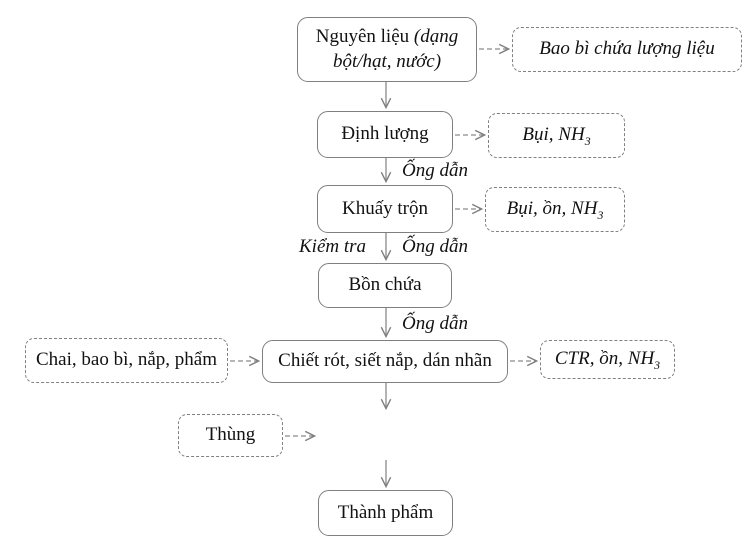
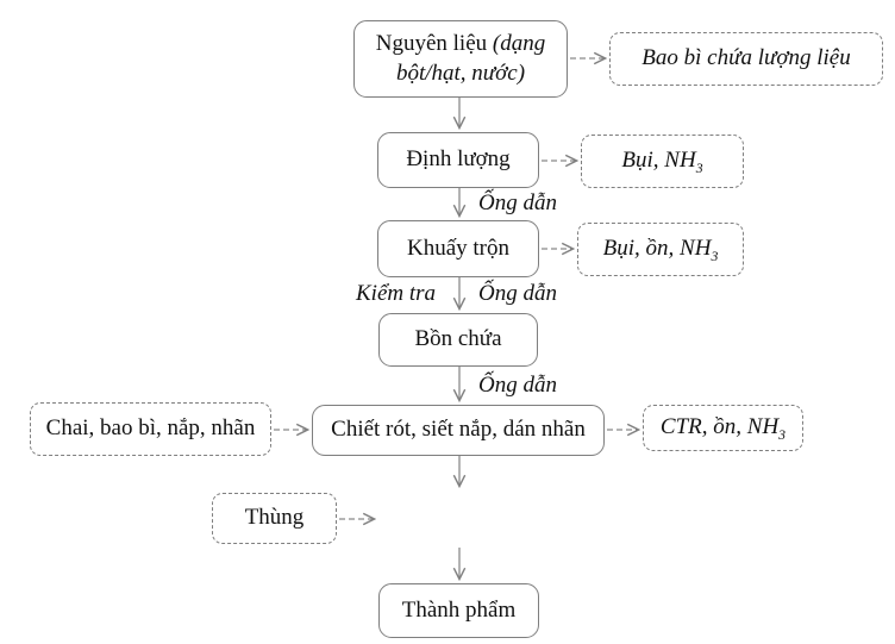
  Nguyên liệu (dạng bột/hạt, nước)
  Định lượng
  Khuấy trộn
  Bồn chứa
  Chiết rót, siết nắp, dán nhãn
  Thành phẩm
- Chai, bao bì, nắp, phẩm
+ Chai, bao bì, nắp, nhãn
  Thùng
  Bao bì chứa lượng liệu
  Bụi, NH3
  Bụi, ồn, NH3
  CTR, ồn, NH3
  Ống dẫn
  Kiểm tra
  Ống dẫn
  Ống dẫn
